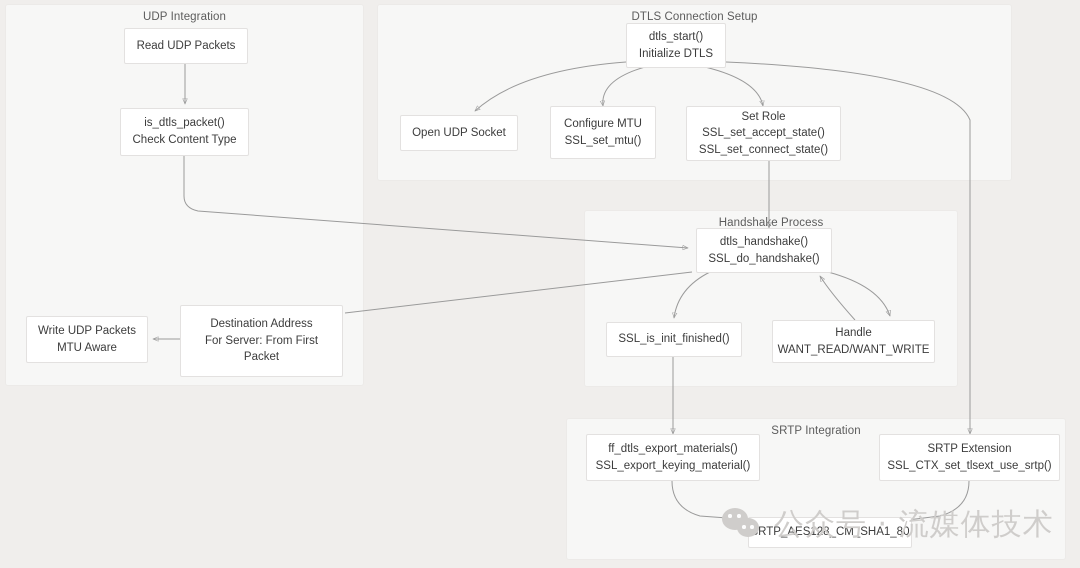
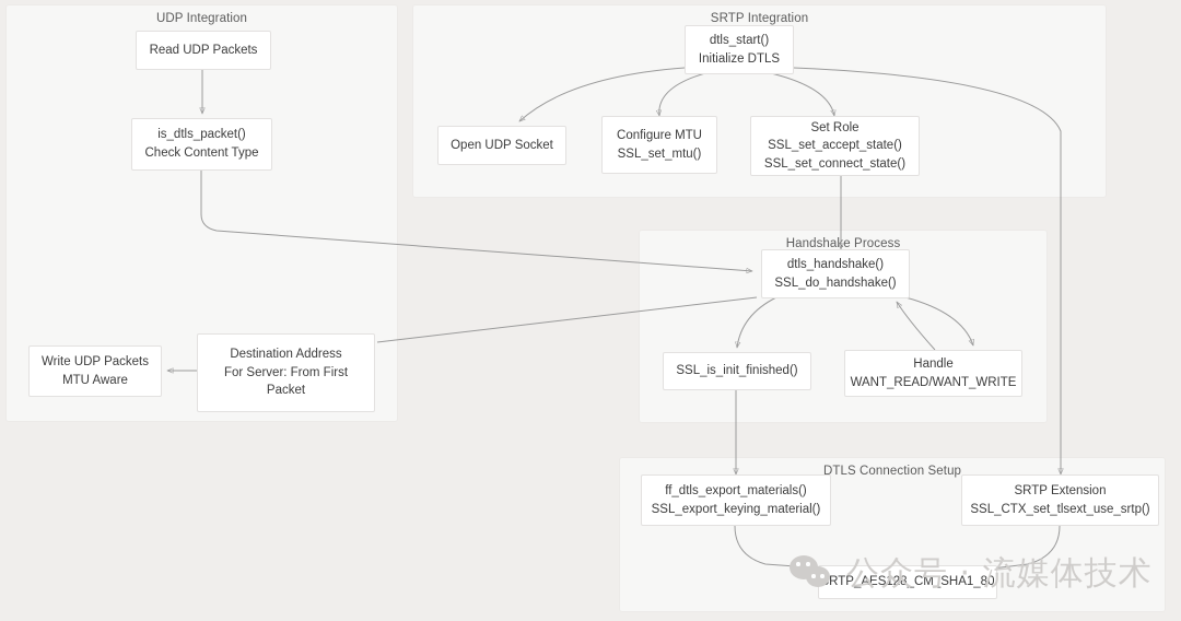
  UDP Integration
- DTLS Connection Setup
+ SRTP Integration
  Handshake Process
- SRTP Integration
+ DTLS Connection Setup
  Read UDP Packets
  is_dtls_packet()
  Check Content Type
  Write UDP Packets
  MTU Aware
  Destination Address
  For Server: From First
  Packet
  dtls_start()
  Initialize DTLS
  Open UDP Socket
  Configure MTU
  SSL_set_mtu()
  Set Role
  SSL_set_accept_state()
  SSL_set_connect_state()
  dtls_handshake()
  SSL_do_handshake()
  SSL_is_init_finished()
  Handle
  WANT_READ/WANT_WRITE
  ff_dtls_export_materials()
  SSL_export_keying_material()
  SRTP Extension
  SSL_CTX_set_tlsext_use_srtp()
  RTP_AES128_CM_SHA1_80
  公众号 · 流媒体技术
